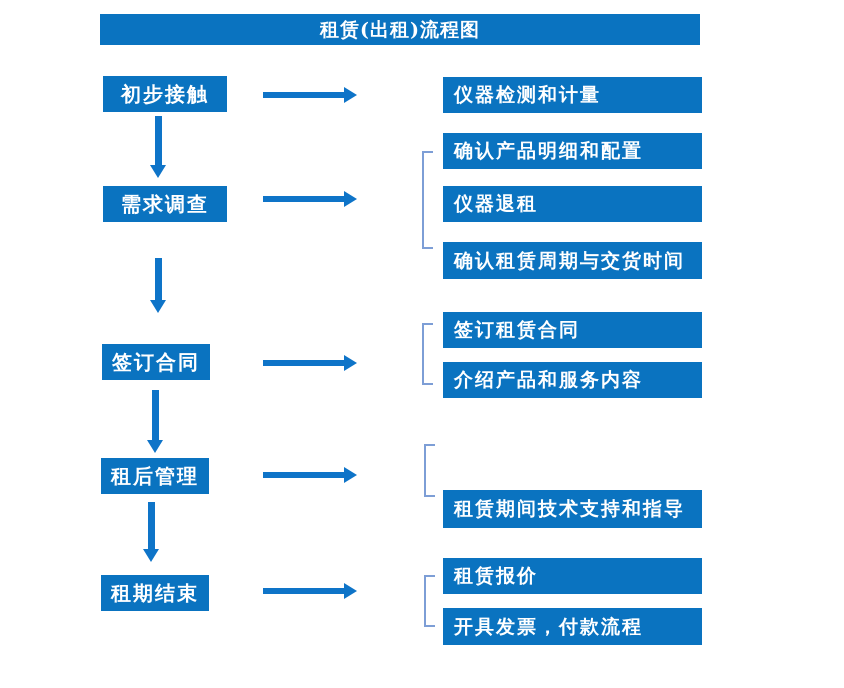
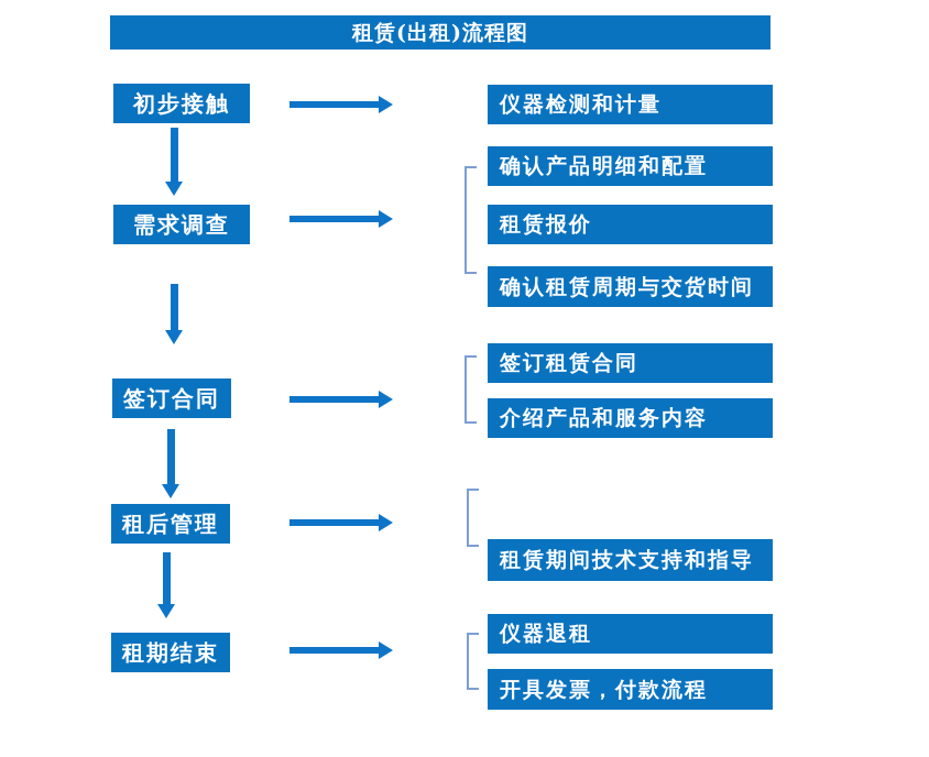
  租赁(出租)流程图
  初步接触
  需求调查
  签订合同
  租后管理
  租期结束
  仪器检测和计量
  确认产品明细和配置
- 仪器退租
+ 租赁报价
  确认租赁周期与交货时间
  签订租赁合同
  介绍产品和服务内容
  租赁期间技术支持和指导
- 租赁报价
+ 仪器退租
  开具发票，付款流程
